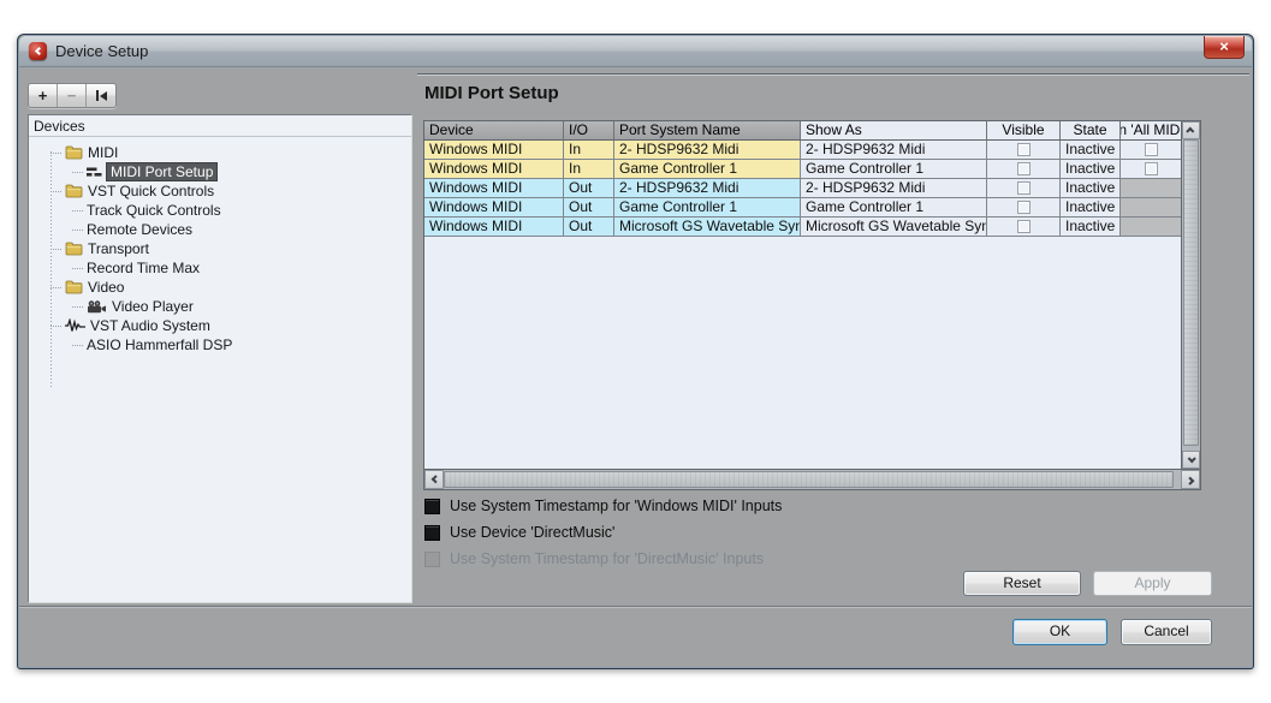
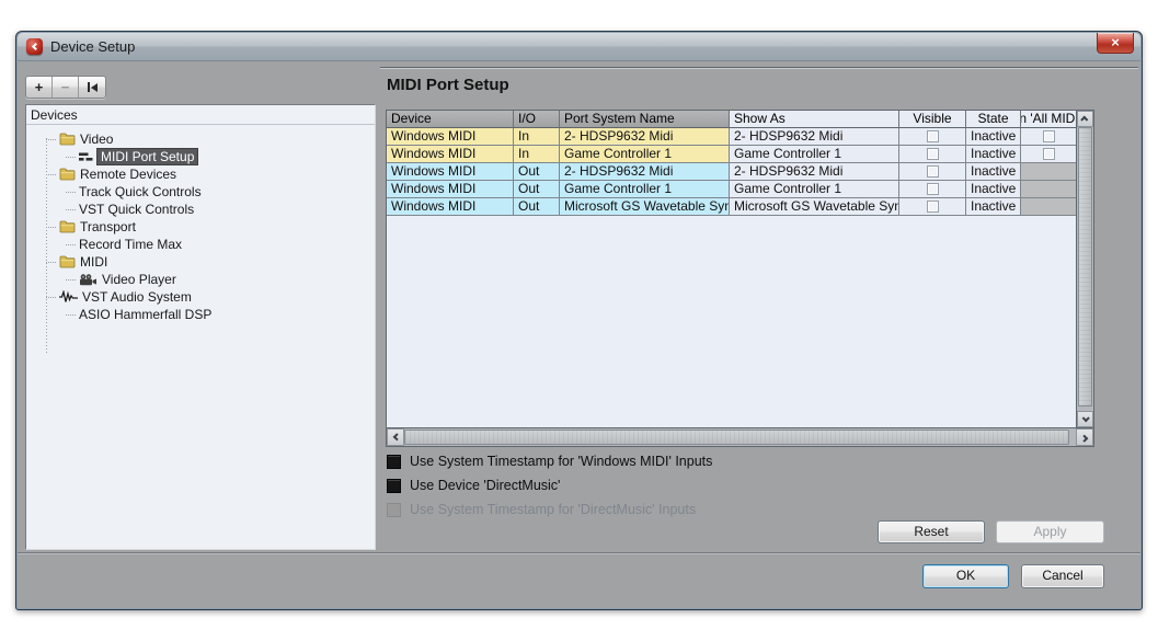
  Device Setup
  ×
  +
  −
  Devices
- MIDI
+ Video
  MIDI Port Setup
- VST Quick Controls
+ Remote Devices
  Track Quick Controls
- Remote Devices
+ VST Quick Controls
  Transport
  Record Time Max
- Video
+ MIDI
  Video Player
  VST Audio System
  ASIO Hammerfall DSP
  MIDI Port Setup
  Device
  I/O
  Port System Name
  Show As
  Visible
  State
  n 'All MID
  Windows MIDI
  In
  2- HDSP9632 Midi
  2- HDSP9632 Midi
  Inactive
  Windows MIDI
  In
  Game Controller 1
  Game Controller 1
  Inactive
  Windows MIDI
  Out
  2- HDSP9632 Midi
  2- HDSP9632 Midi
  Inactive
  Windows MIDI
  Out
  Game Controller 1
  Game Controller 1
  Inactive
  Windows MIDI
  Out
  Microsoft GS Wavetable Syn
  Microsoft GS Wavetable Syn
  Inactive
  Use System Timestamp for 'Windows MIDI' Inputs
  Use Device 'DirectMusic'
  Use System Timestamp for 'DirectMusic' Inputs
  Reset
  Apply
  OK
  Cancel
